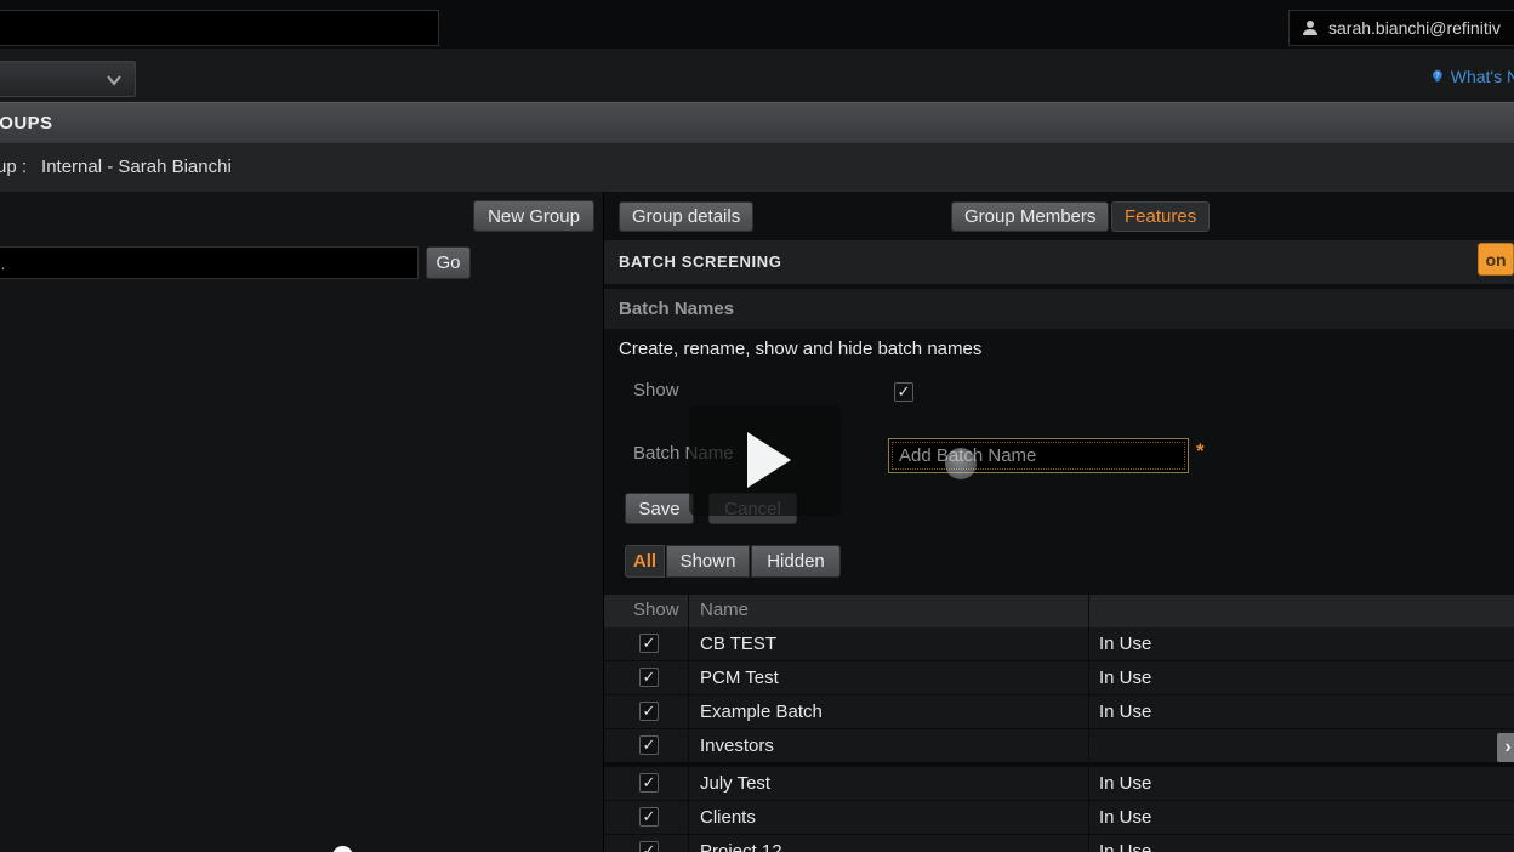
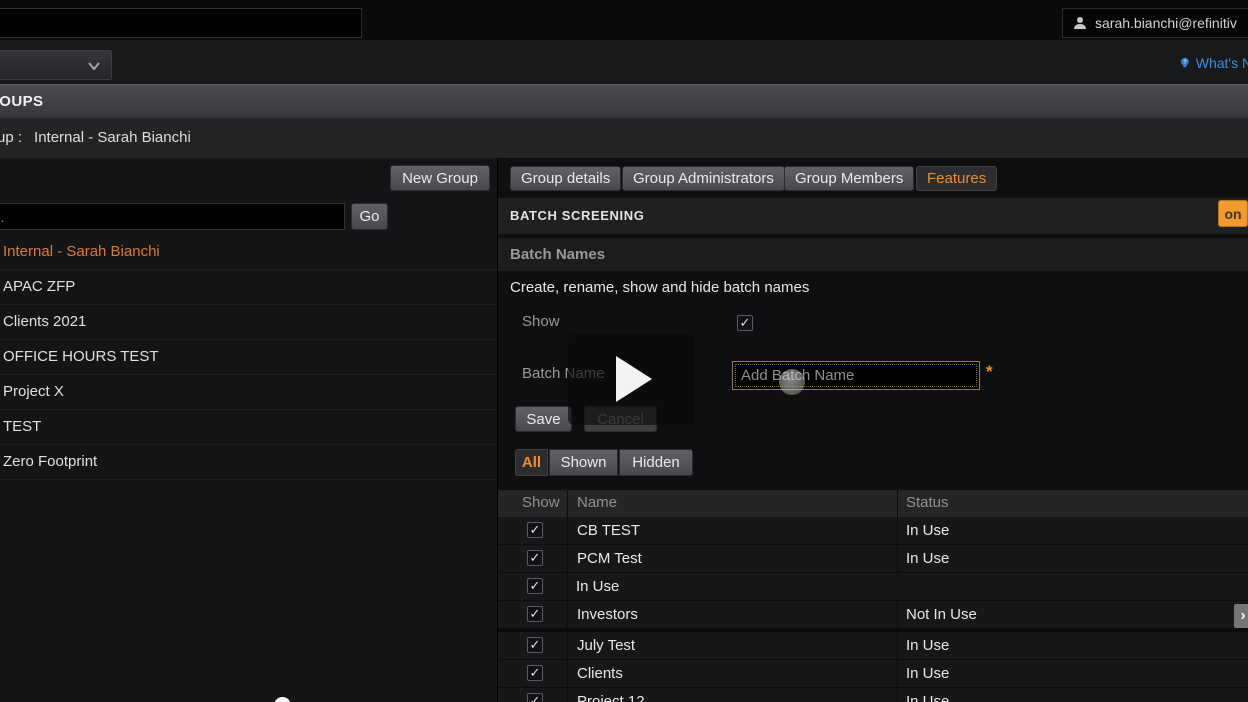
  sarah.bianchi@refinitiv
  What's N
  up : Internal - Sarah Bianchi
  New Group
  Go
+ Internal - Sarah Bianchi
+ APAC ZFP
+ Clients 2021
+ OFFICE HOURS TEST
+ Project X
+ TEST
+ Zero Footprint
  Group details
+ Group Administrators
  Group Members
  Features
  BATCH SCREENING
  on
  Batch Names
  Create, rename, show and hide batch names
  Show
  ✓
  Batch Name
  Add Bh Name
  *
  Save
  Cancel
  All
  Shown
  Hidden
  Show
  Name
+ Status
  ✓
  CB TEST
  In Use
  ✓
  PCM Test
  In Use
  ✓
- Example Batch
  In Use
  ✓
  Investors
+ Not In Use
  ✓
  July Test
  In Use
  ✓
  Clients
  In Use
  ✓
  ›
